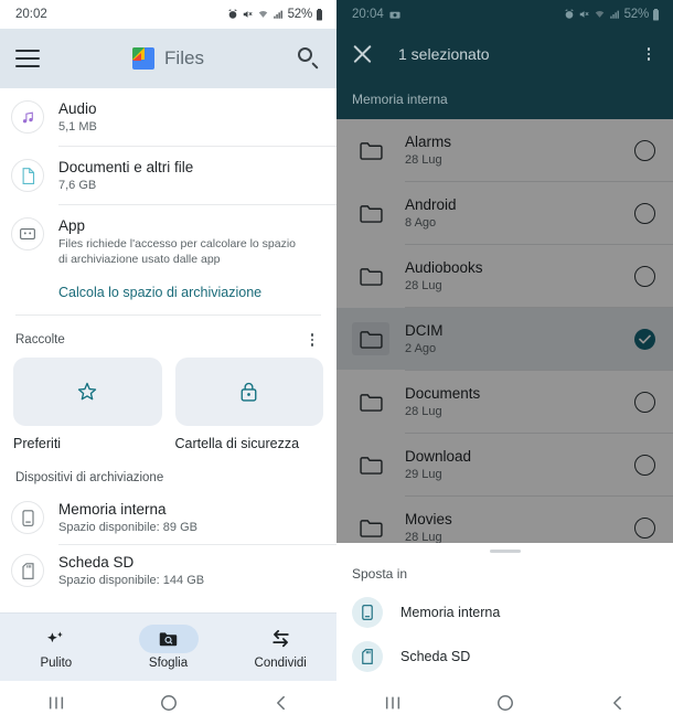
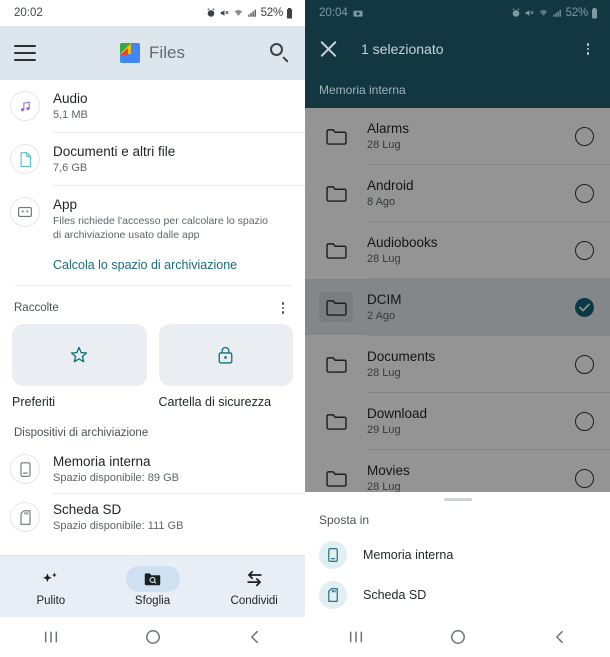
  20:02
  52%
  Files
  Audio
  5,1 MB
  Documenti e altri file
  7,6 GB
  App
  Files richiede l'accesso per calcolare lo spazio di archiviazione usato dalle app
  Calcola lo spazio di archiviazione
  Raccolte
  Preferiti
  Cartella di sicurezza
  Dispositivi di archiviazione
  Memoria interna
  Spazio disponibile: 89 GB
  Scheda SD
- Spazio disponibile: 144 GB
+ Spazio disponibile: 111 GB
  Pulito
  Sfoglia
  Condividi
  20:04
  52%
  1 selezionato
  Memoria interna
  Alarms
  28 Lug
  Android
  8 Ago
  Audiobooks
  28 Lug
  DCIM
  2 Ago
  Documents
  28 Lug
  Download
  29 Lug
  Movies
  28 Lug
  Sposta in
  Memoria interna
  Scheda SD
